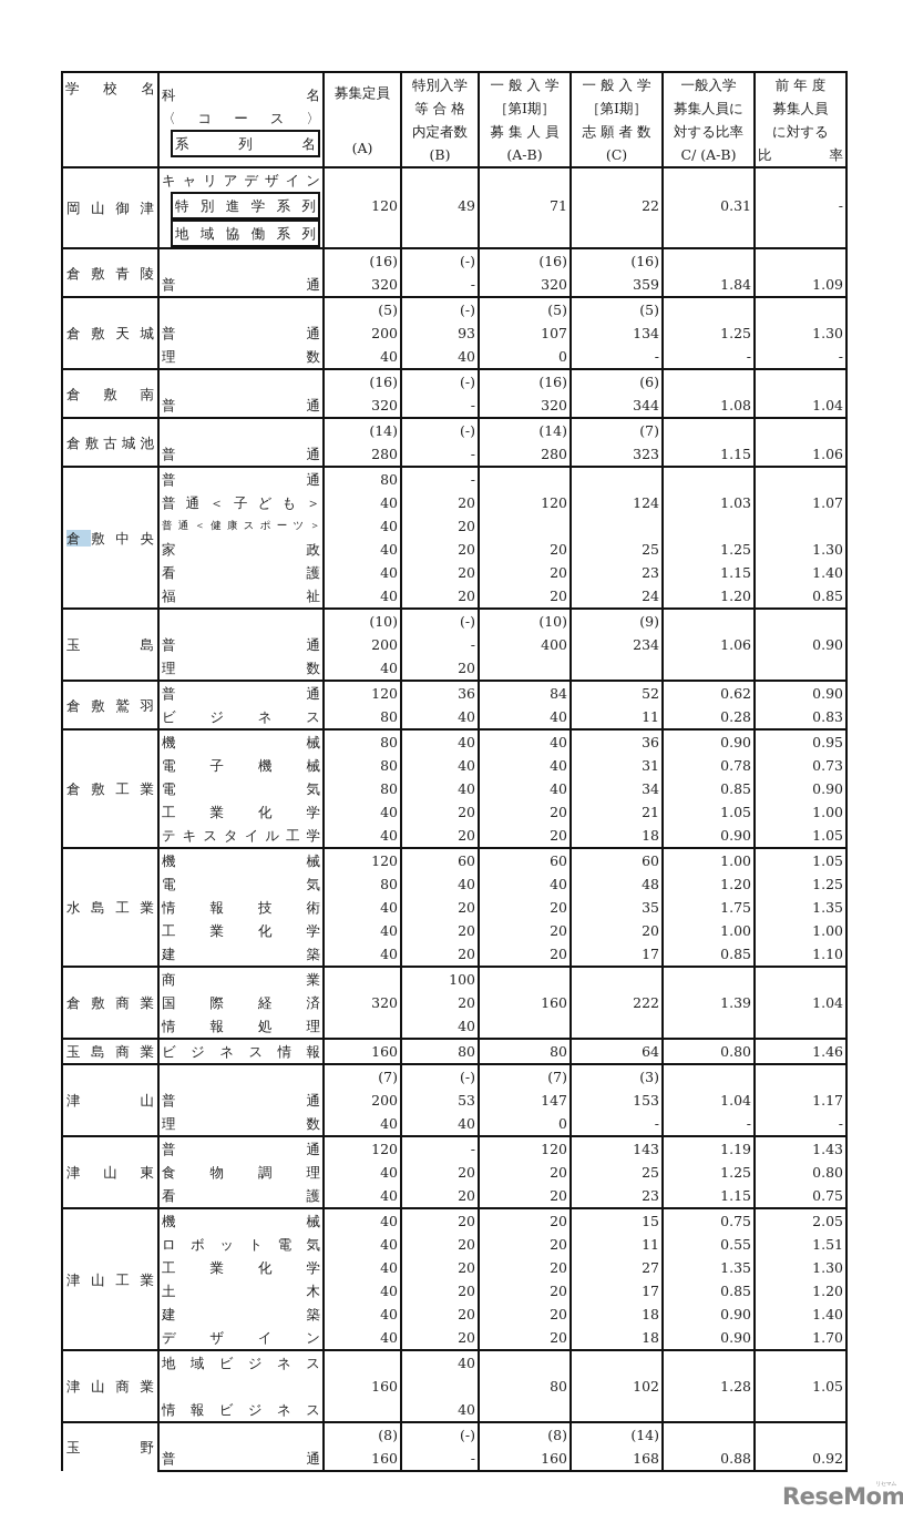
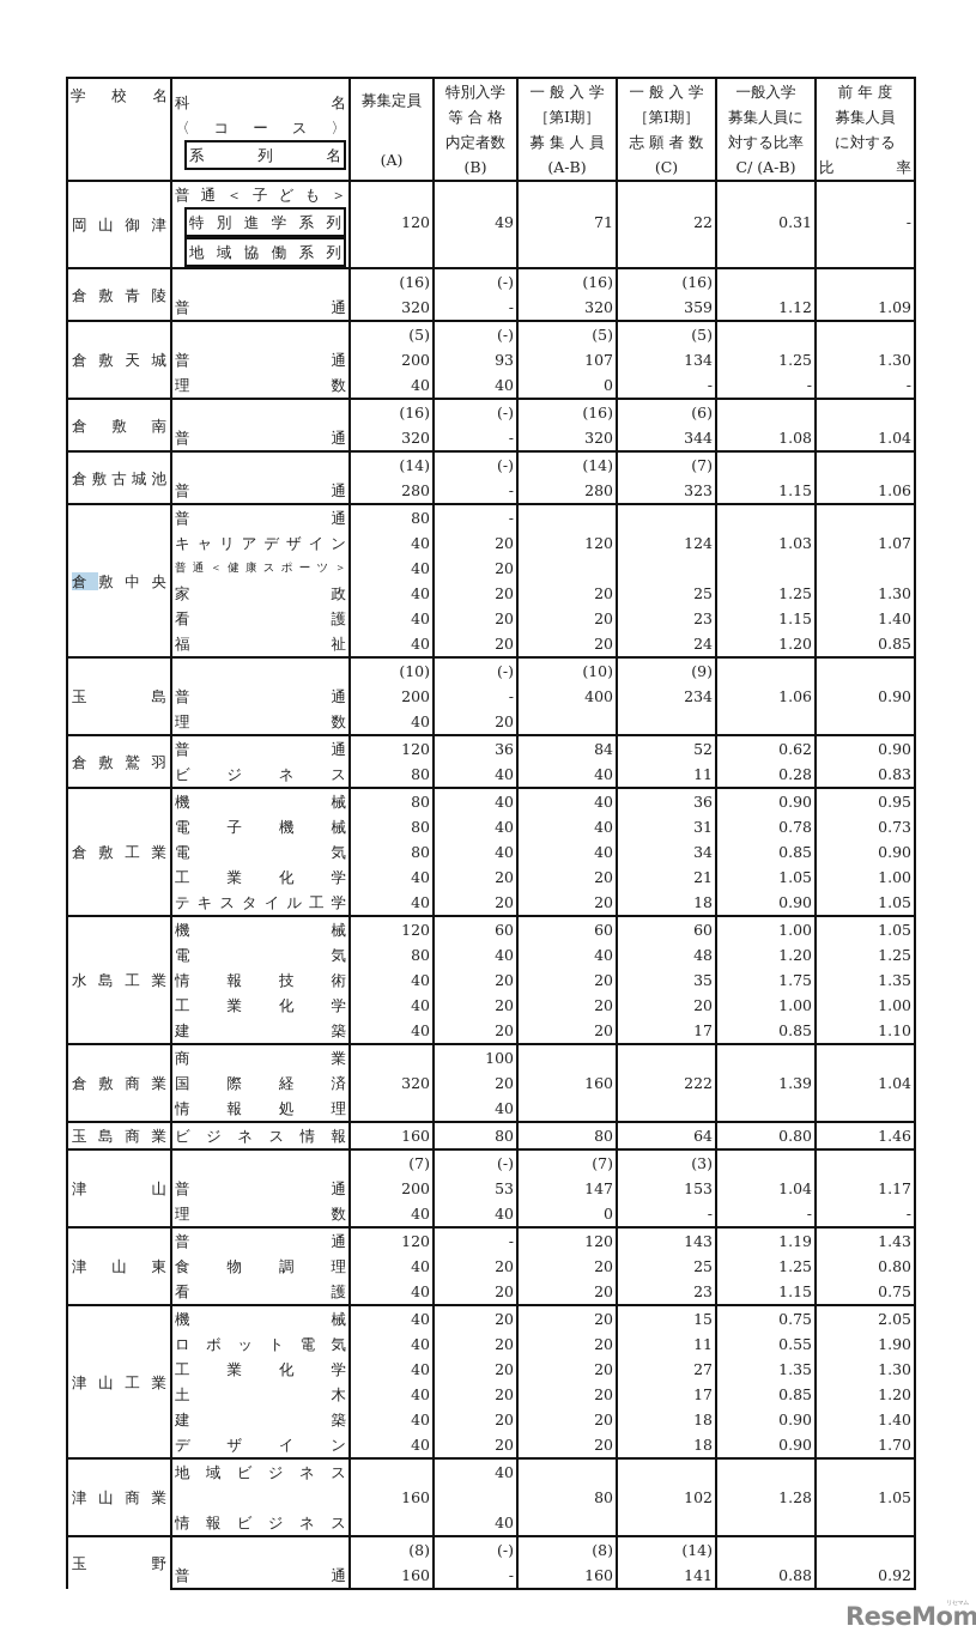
  学 校 名	科 名 〈 コ ー ス 〉 系 列 名	募集定員 (A)	特別入学 等 合 格 内定者数 (B)	一 般 入 学 ［第Ⅰ期］ 募 集 人 員 (A-B)	一 般 入 学 ［第Ⅰ期］ 志 願 者 数 (C)	一般入学 募集人員に 対する比率 C/ (A-B)	前 年 度 募集人員 に対する 比 率
- 岡山御津	キャリアデザイン
+ 岡山御津	普通＜子ども＞
  特別進学系列	120	49	71	22	0.31	-
  地域協働系列
  倉敷青陵		(16)	(-)	(16)	(16)
- 普 通	320	-	320	359	1.84	1.09
+ 普 通	320	-	320	359	1.12	1.09
  倉敷天城		(5)	(-)	(5)	(5)
  普 通	200	93	107	134	1.25	1.30
  理 数	40	40	0	-	-	-
  倉 敷 南		(16)	(-)	(16)	(6)
  普 通	320	-	320	344	1.08	1.04
  倉敷古城池		(14)	(-)	(14)	(7)
  普 通	280	-	280	323	1.15	1.06
  倉敷中央	普 通	80	-
- 普通＜子ども＞	40	20	120	124	1.03	1.07
+ キャリアデザイン	40	20	120	124	1.03	1.07
  普通＜健康スポーツ＞	40	20
  家 政	40	20	20	25	1.25	1.30
  看 護	40	20	20	23	1.15	1.40
  福 祉	40	20	20	24	1.20	0.85
  玉 島		(10)	(-)	(10)	(9)
  普 通	200	-	400	234	1.06	0.90
  理 数	40	20
  倉敷鷲羽	普 通	120	36	84	52	0.62	0.90
  ビ ジ ネ ス	80	40	40	11	0.28	0.83
  倉敷工業	機 械	80	40	40	36	0.90	0.95
  電 子 機 械	80	40	40	31	0.78	0.73
  電 気	80	40	40	34	0.85	0.90
  工 業 化 学	40	20	20	21	1.05	1.00
  テキスタイル工学	40	20	20	18	0.90	1.05
  水島工業	機 械	120	60	60	60	1.00	1.05
  電 気	80	40	40	48	1.20	1.25
  情 報 技 術	40	20	20	35	1.75	1.35
  工 業 化 学	40	20	20	20	1.00	1.00
  建 築	40	20	20	17	0.85	1.10
  倉敷商業	商 業		100
  国 際 経 済	320	20	160	222	1.39	1.04
  情 報 処 理		40
  玉島商業	ビジネス情報	160	80	80	64	0.80	1.46
  津 山		(7)	(-)	(7)	(3)
  普 通	200	53	147	153	1.04	1.17
  理 数	40	40	0	-	-	-
  津 山 東	普 通	120	-	120	143	1.19	1.43
  食 物 調 理	40	20	20	25	1.25	0.80
  看 護	40	20	20	23	1.15	0.75
  津山工業	機 械	40	20	20	15	0.75	2.05
- ロボット電気	40	20	20	11	0.55	1.51
+ ロボット電気	40	20	20	11	0.55	1.90
  工 業 化 学	40	20	20	27	1.35	1.30
  土 木	40	20	20	17	0.85	1.20
  建 築	40	20	20	18	0.90	1.40
  デ ザ イ ン	40	20	20	18	0.90	1.70
  津山商業	地域ビジネス		40
  	160		80	102	1.28	1.05
  情報ビジネス		40
  玉 野		(8)	(-)	(8)	(14)
- 普 通	160	-	160	168	0.88	0.92
+ 普 通	160	-	160	141	0.88	0.92
  ReseMom
